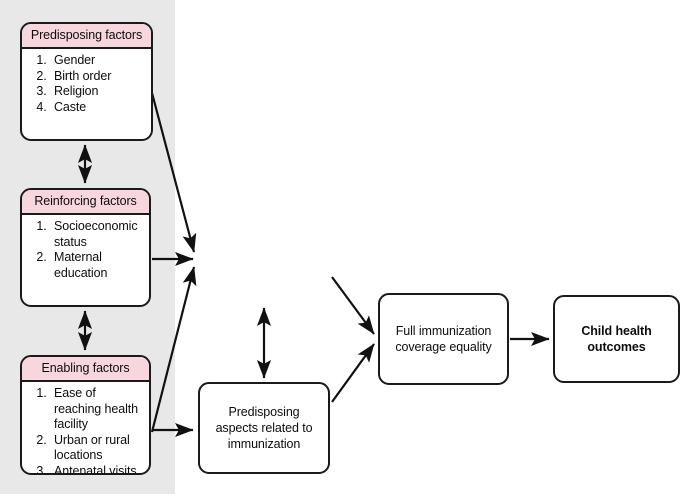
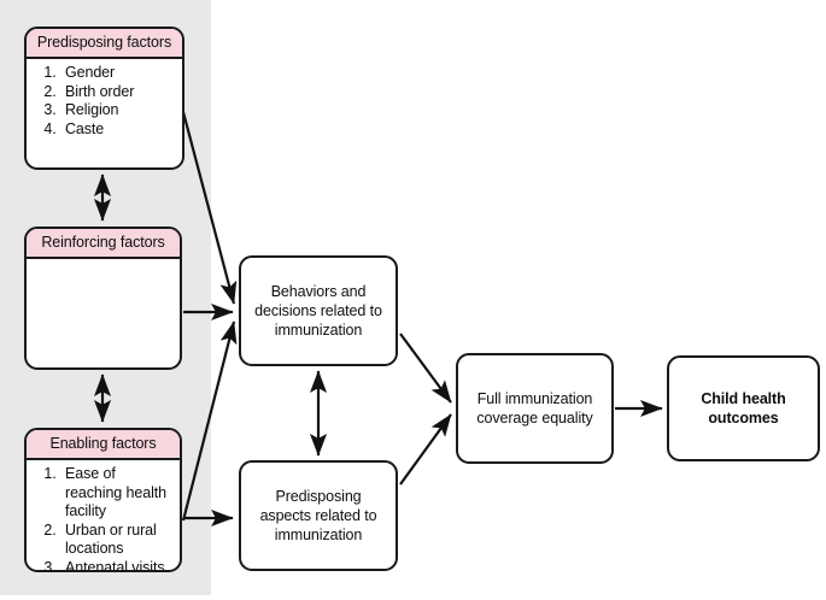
  Predisposing factors
  Gender
  Birth order
  Religion
  Caste
  Reinforcing factors
- Socioeconomic status
- Maternal education
  Enabling factors
  Ease of reaching health facility
  Urban or rural locations
  Antenatal visits
+ Behaviors and decisions related to immunization
  Predisposing aspects related to immunization
  Full immunization coverage equality
  Child health outcomes
